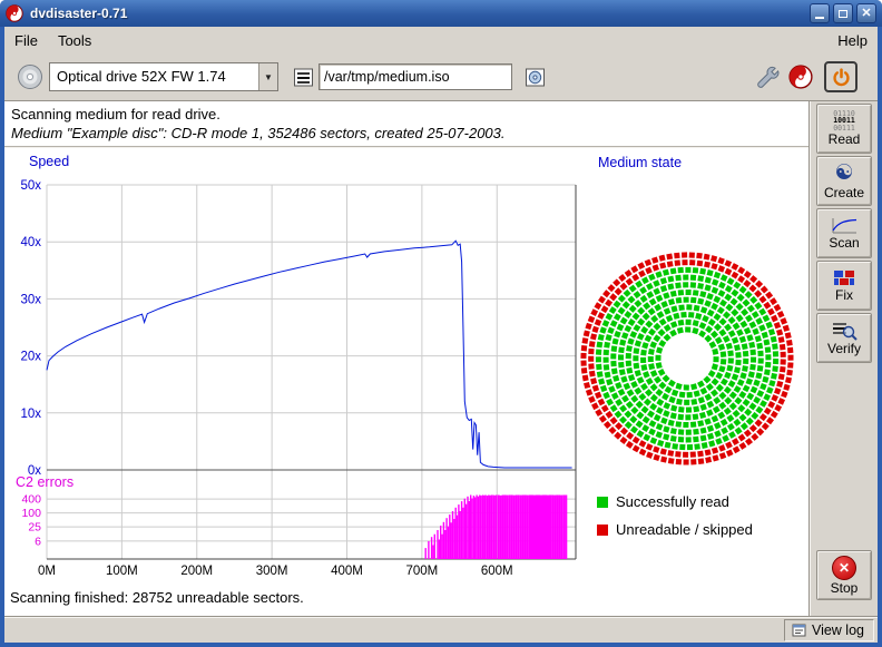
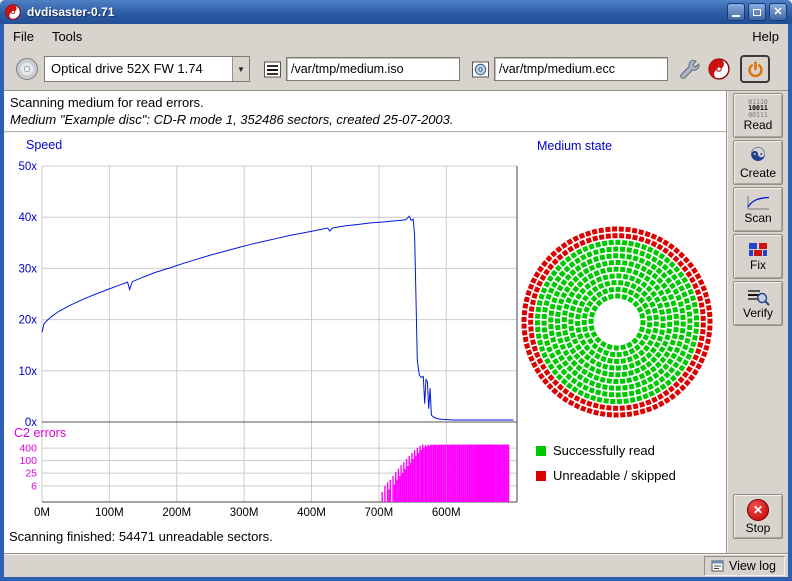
  dvdisaster-0.71
  ✕
  File
  Tools
  Help
  Optical drive 52X FW 1.74
  ▼
  /var/tmp/medium.iso
+ /var/tmp/medium.ecc
- Scanning medium for read drive.
+ Scanning medium for read errors.
  Medium "Example disc": CD-R mode 1, 352486 sectors, created 25-07-2003.
  Speed
  Medium state
  0x
  10x
  20x
  30x
  40x
  50x
  6
  25
  100
  400
  0M
  100M
  200M
  300M
  400M
  700M
  600M
  C2 errors
  Successfully read
  Unreadable / skipped
- Scanning finished: 28752 unreadable sectors.
+ Scanning finished: 54471 unreadable sectors.
  01110
  10011
  00111
  Read
  ☯
  Create
  Scan
  Fix
  Verify
  ✕
  Stop
  View log
